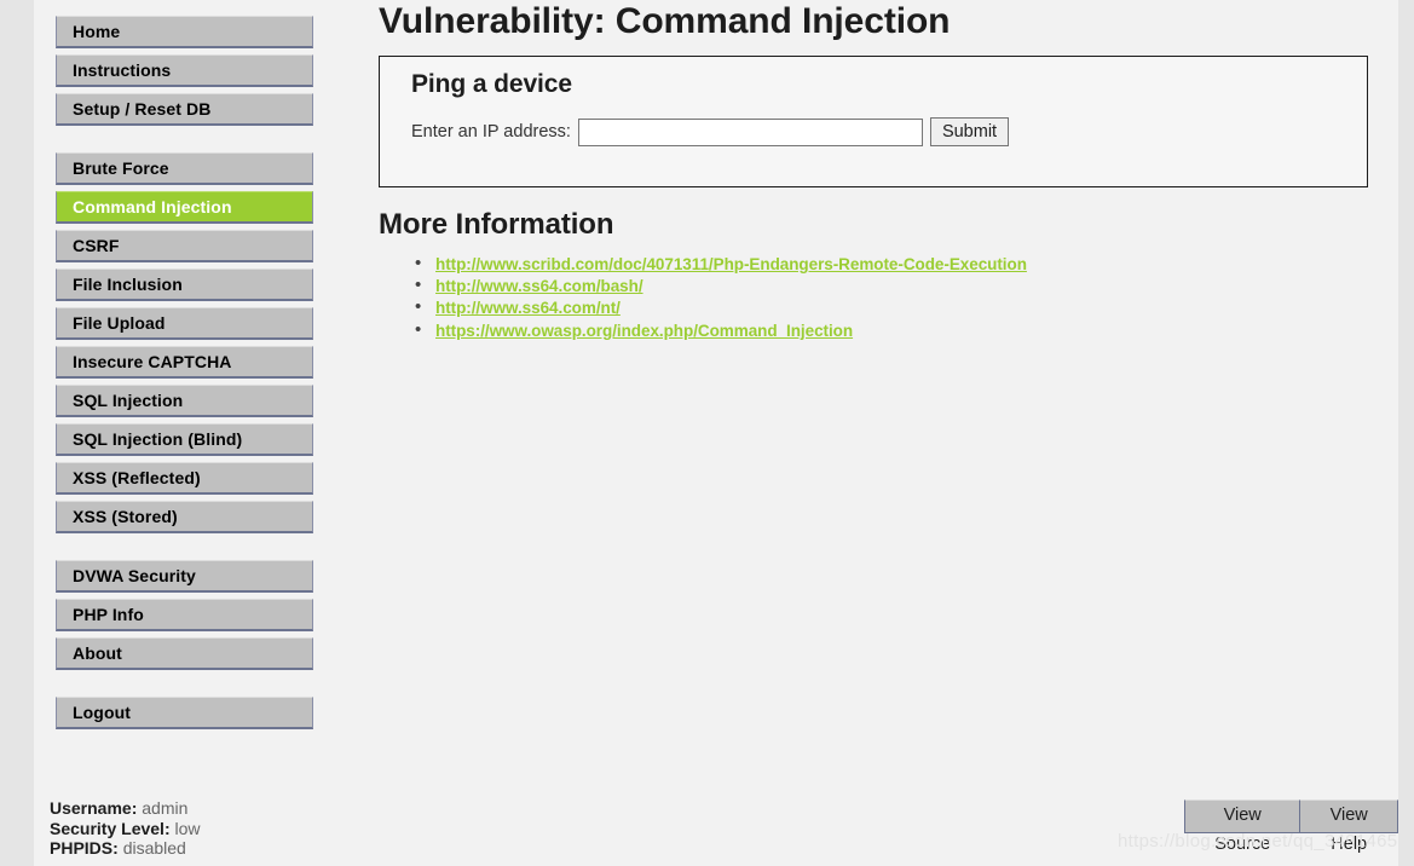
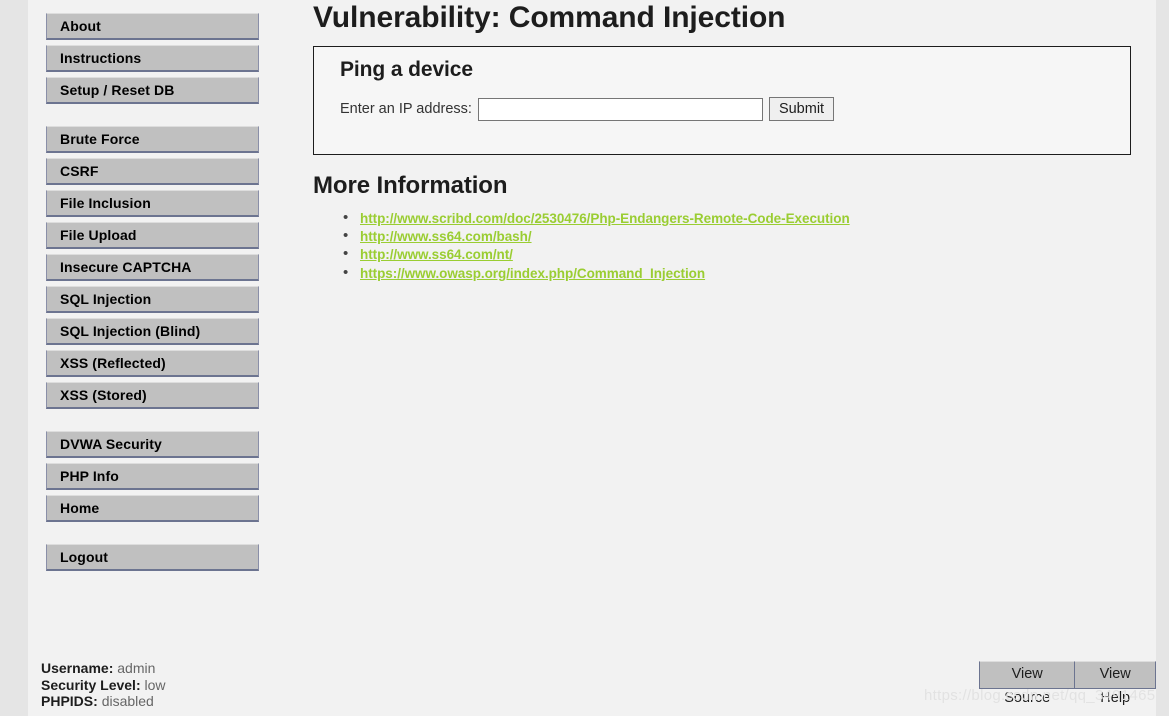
- Home
+ About
  Instructions
  Setup / Reset DB
  Brute Force
- Command Injection
  CSRF
  File Inclusion
  File Upload
  Insecure CAPTCHA
  SQL Injection
  SQL Injection (Blind)
  XSS (Reflected)
  XSS (Stored)
  DVWA Security
  PHP Info
- About
+ Home
  Logout
  Username: admin
  Security Level: low
  PHPIDS: disabled
  Vulnerability: Command Injection
  Ping a device
  Enter an IP address:
  Submit
  More Information
- http://www.scribd.com/doc/4071311/Php-Endangers-Remote-Code-Execution
+ http://www.scribd.com/doc/2530476/Php-Endangers-Remote-Code-Execution
  http://www.ss64.com/bash/
  http://www.ss64.com/nt/
  https://www.owasp.org/index.php/Command_Injection
  View Source
  View Help
  https://blog.csdn.net/qq_3491465
